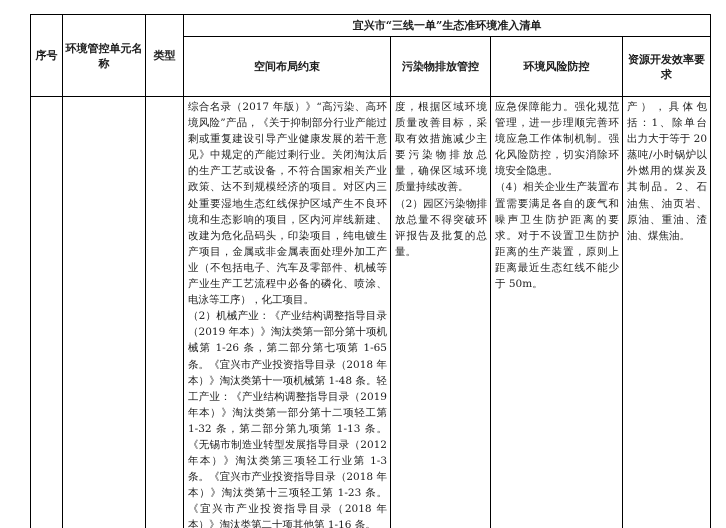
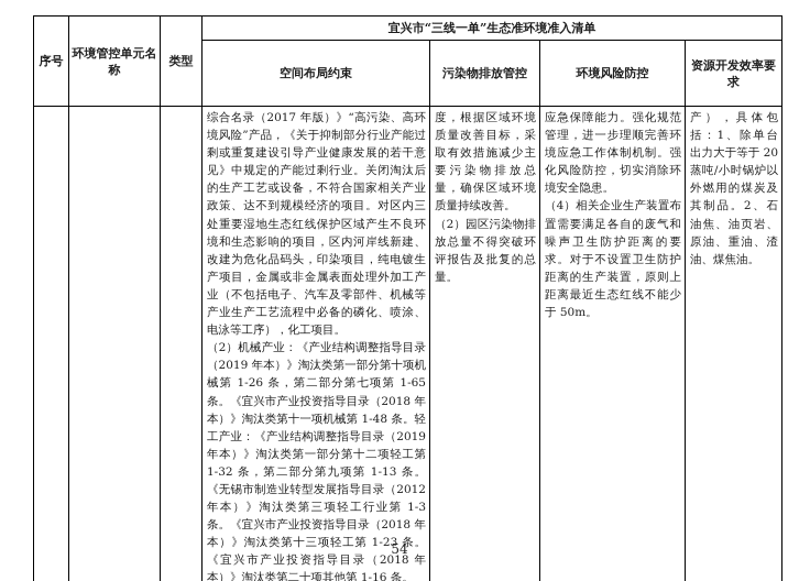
  序号	环境管控单元名称	类型	宜兴市“三线一单”生态准环境准入清单
  空间布局约束	污染物排放管控	环境风险防控	资源开发效率要求
  			综合名录（2017 年版）》“高污染、高环境风险”产品，《关于抑制部分行业产能过剩或重复建设引导产业健康发展的若干意见》中规定的产能过剩行业。关闭淘汰后的生产工艺或设备，不符合国家相关产业政策、达不到规模经济的项目。对区内三处重要湿地生态红线保护区域产生不良环境和生态影响的项目，区内河岸线新建、改建为危化品码头，印染项目，纯电镀生产项目，金属或非金属表面处理外加工产业（不包括电子、汽车及零部件、机械等产业生产工艺流程中必备的磷化、喷涂、电泳等工序），化工项目。 （2）机械产业：《产业结构调整指导目录（2019 年本）》淘汰类第一部分第十项机械第 1-26 条，第二部分第七项第 1-65 条。《宜兴市产业投资指导目录（2018 年本）》淘汰类第十一项机械第 1-48 条。轻工产业：《产业结构调整指导目录（2019 年本）》淘汰类第一部分第十二项轻工第 1-32 条，第二部分第九项第 1-13 条。《无锡市制造业转型发展指导目录（2012 年本）》淘汰类第三项轻工行业第 1-3 条。《宜兴市产业投资指导目录（2018 年本）》淘汰类第十三项轻工第 1-23 条。《宜兴市产业投资指导目录（2018 年本）》淘汰类第二十项其他第 1-16 条。	度，根据区域环境质量改善目标，采取有效措施减少主要污染物排放总量，确保区域环境质量持续改善。 （2）园区污染物排放总量不得突破环评报告及批复的总量。	应急保障能力。强化规范管理，进一步理顺完善环境应急工作体制机制。强化风险防控，切实消除环境安全隐患。 （4）相关企业生产装置布置需要满足各自的废气和噪声卫生防护距离的要求。对于不设置卫生防护距离的生产装置，原则上距离最近生态红线不能少于 50m。	产），具体包括：1、除单台出力大于等于 20 蒸吨/小时锅炉以外燃用的煤炭及其制品。2、石油焦、油页岩、原油、重油、渣油、煤焦油。
+ 54
